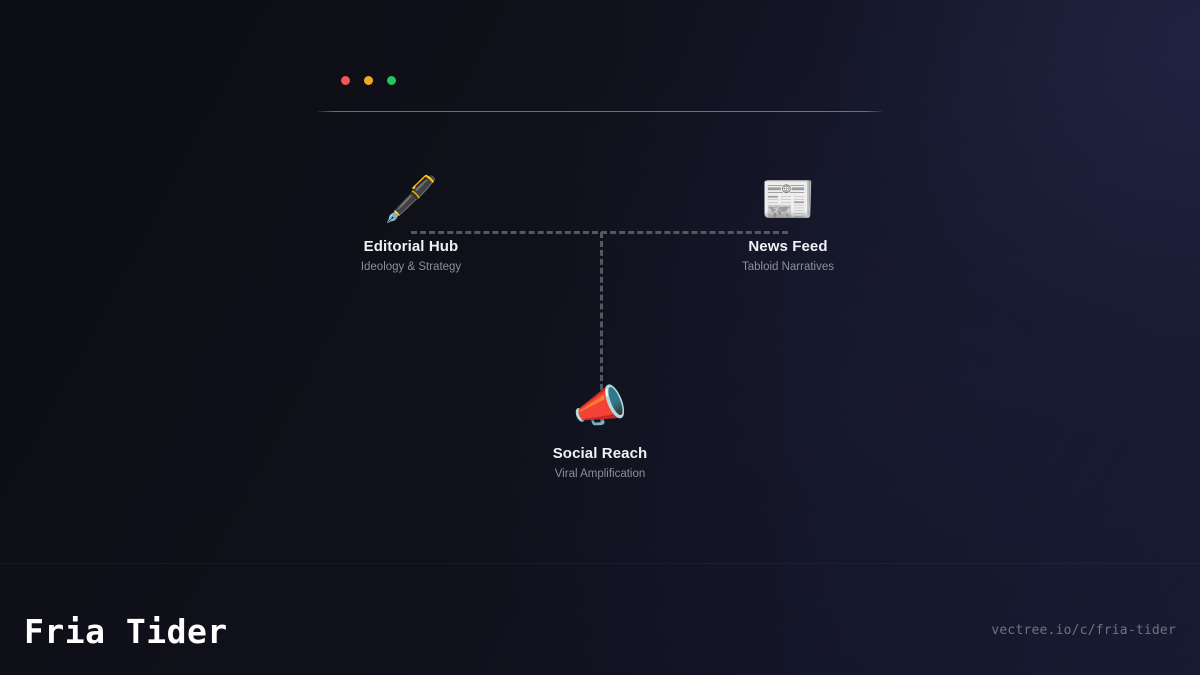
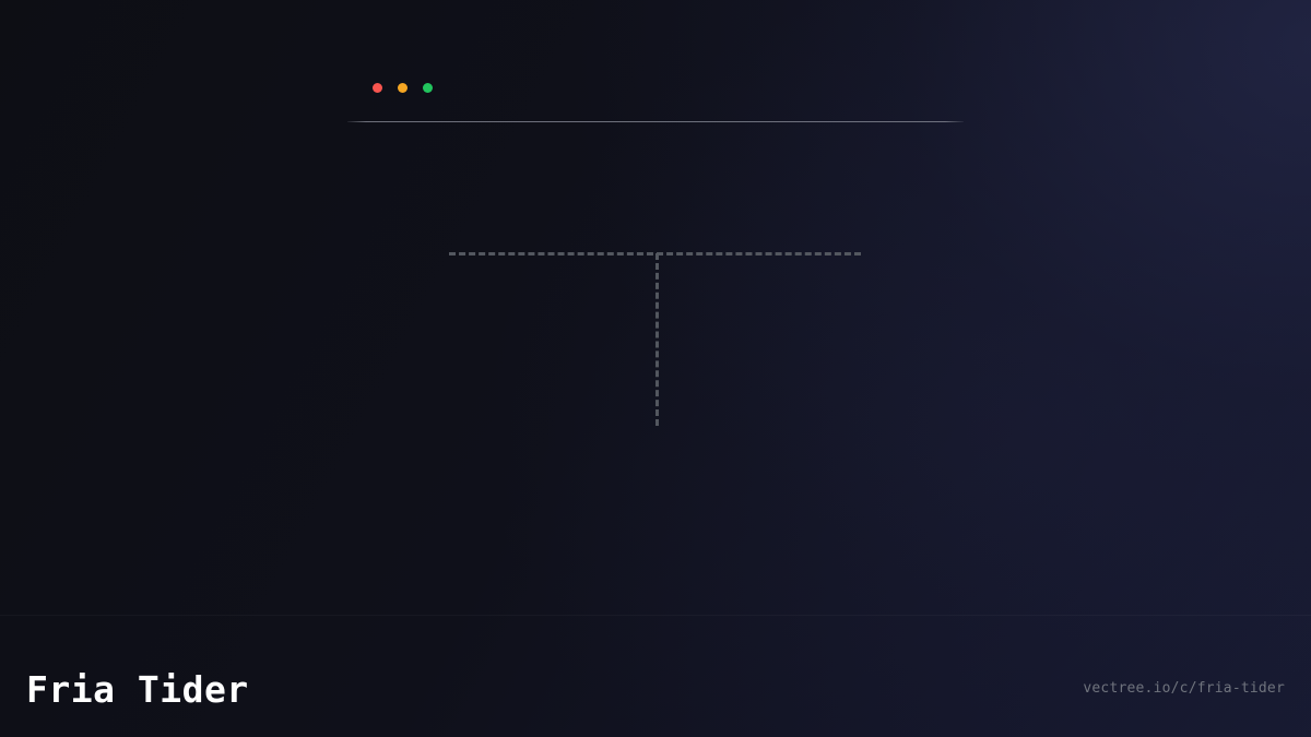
- 🖋️
- Editorial Hub
- Ideology & Strategy
- 📰
- News Feed
- Tabloid Narratives
- 📣
- Social Reach
- Viral Amplification
  Fria Tider
  vectree.io/c/fria-tider
